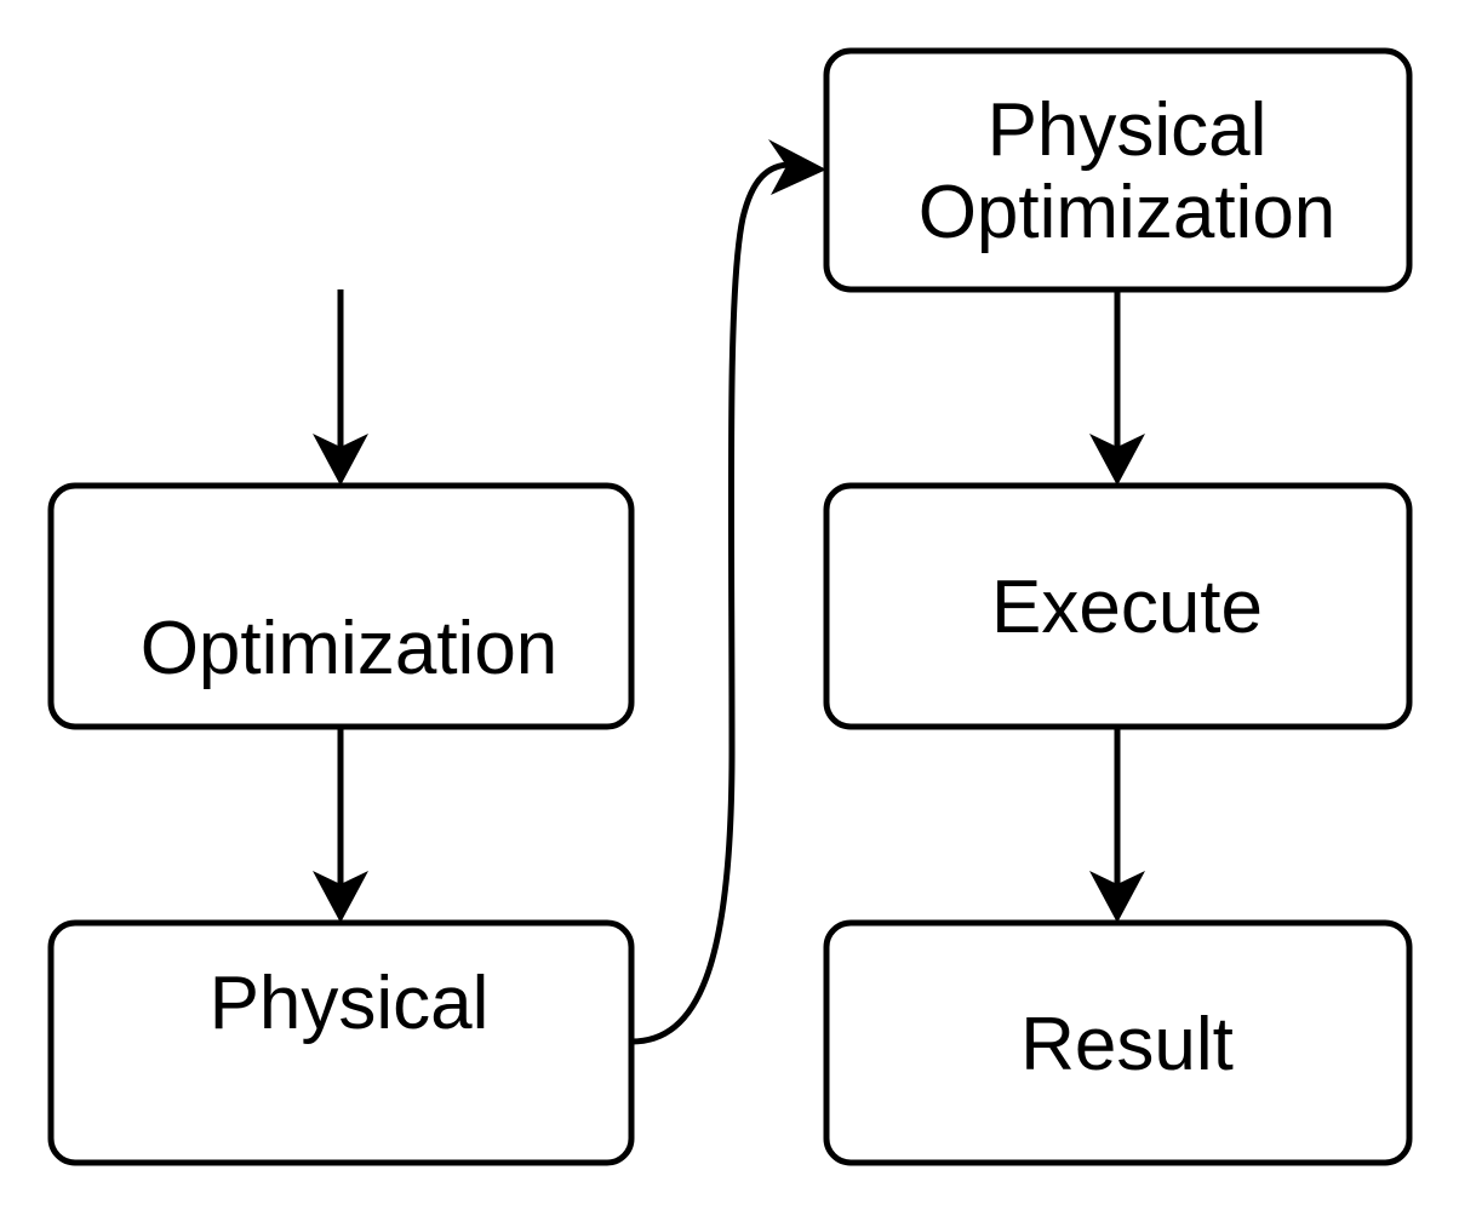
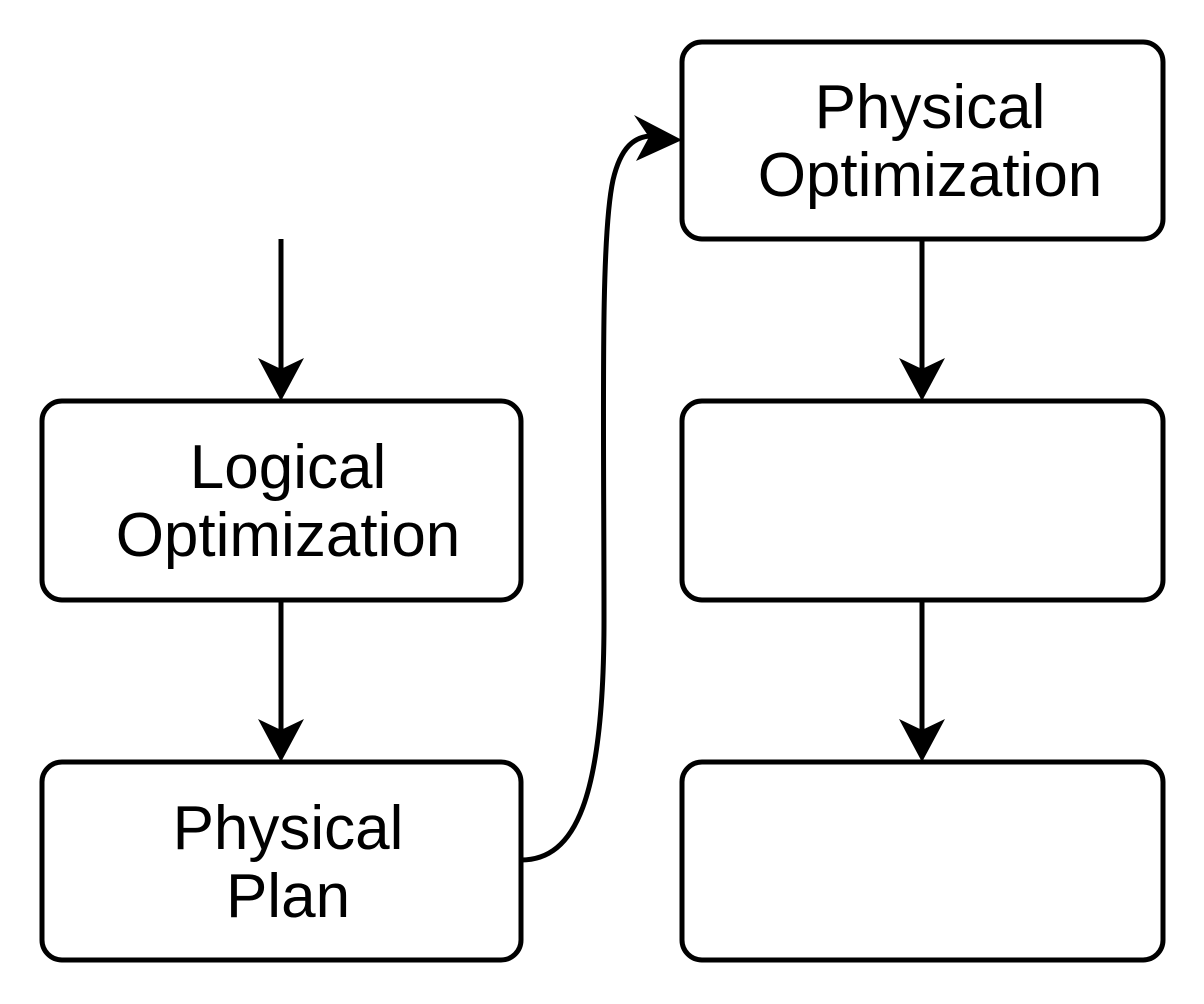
+ Logical
  Optimization
  Physical
+ Plan
  Physical
  Optimization
- Execute
- Result
